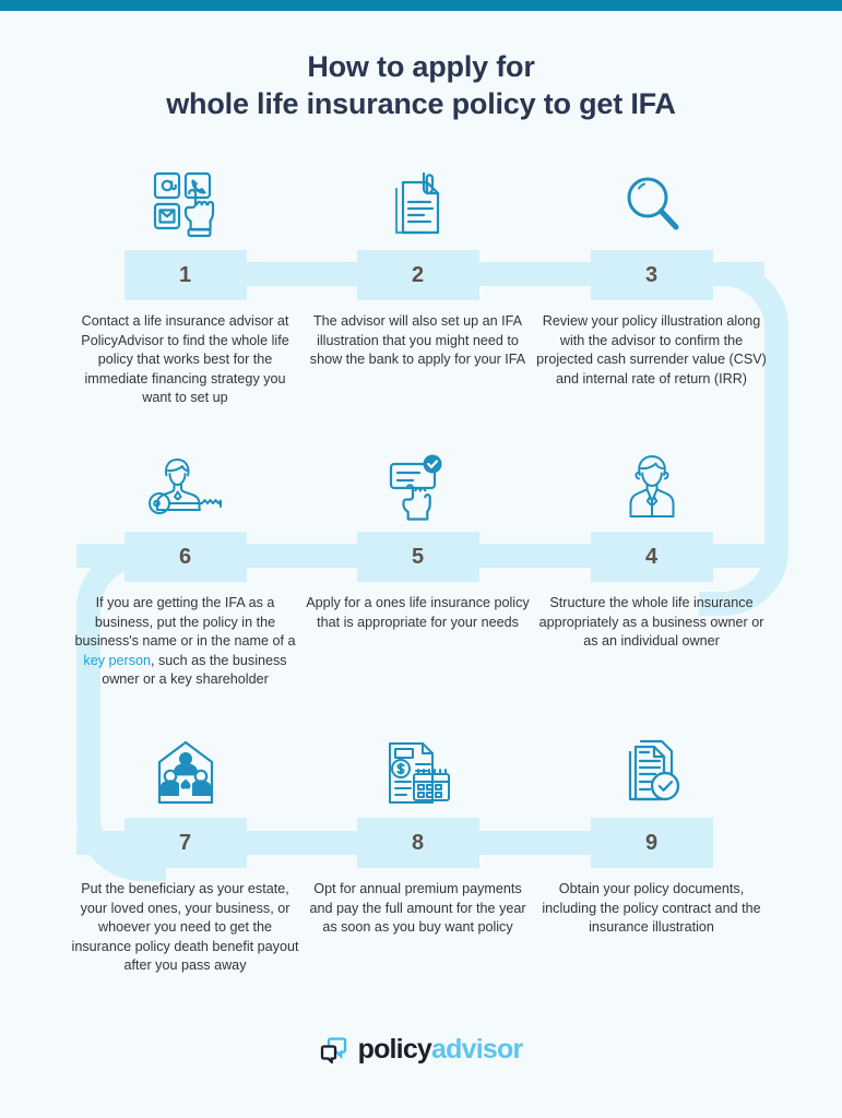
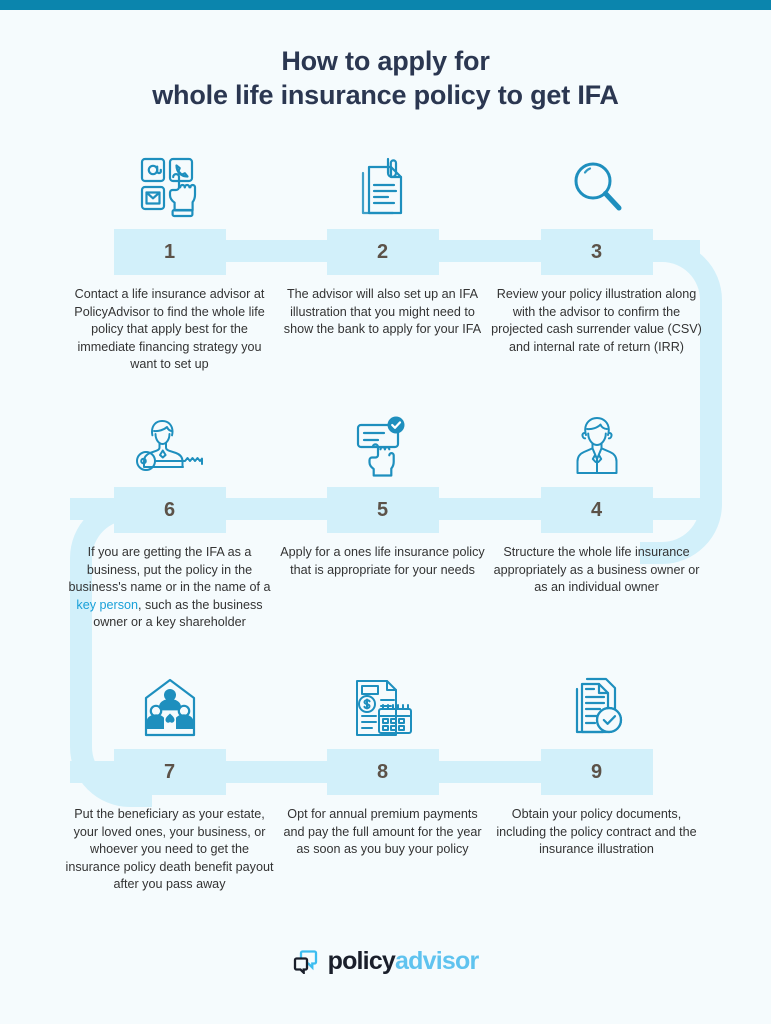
  How to apply for
  whole life insurance policy to get IFA
  1
- Contact a life insurance advisor at PolicyAdvisor to find the whole life policy that works best for the immediate financing strategy you want to set up
+ Contact a life insurance advisor at PolicyAdvisor to find the whole life policy that apply best for the immediate financing strategy you want to set up
  2
  The advisor will also set up an IFA illustration that you might need to show the bank to apply for your IFA
  3
  Review your policy illustration along with the advisor to confirm the projected cash surrender value (CSV) and internal rate of return (IRR)
  6
  If you are getting the IFA as a business, put the policy in the business's name or in the name of a key person, such as the business owner or a key shareholder
  5
  Apply for a ones life insurance policy that is appropriate for your needs
  4
  Structure the whole life insurance appropriately as a business owner or as an individual owner
  7
  Put the beneficiary as your estate, your loved ones, your business, or whoever you need to get the insurance policy death benefit payout after you pass away
  8
- Opt for annual premium payments and pay the full amount for the year as soon as you buy want policy
+ Opt for annual premium payments and pay the full amount for the year as soon as you buy your policy
  9
  Obtain your policy documents, including the policy contract and the insurance illustration
  policyadvisor
